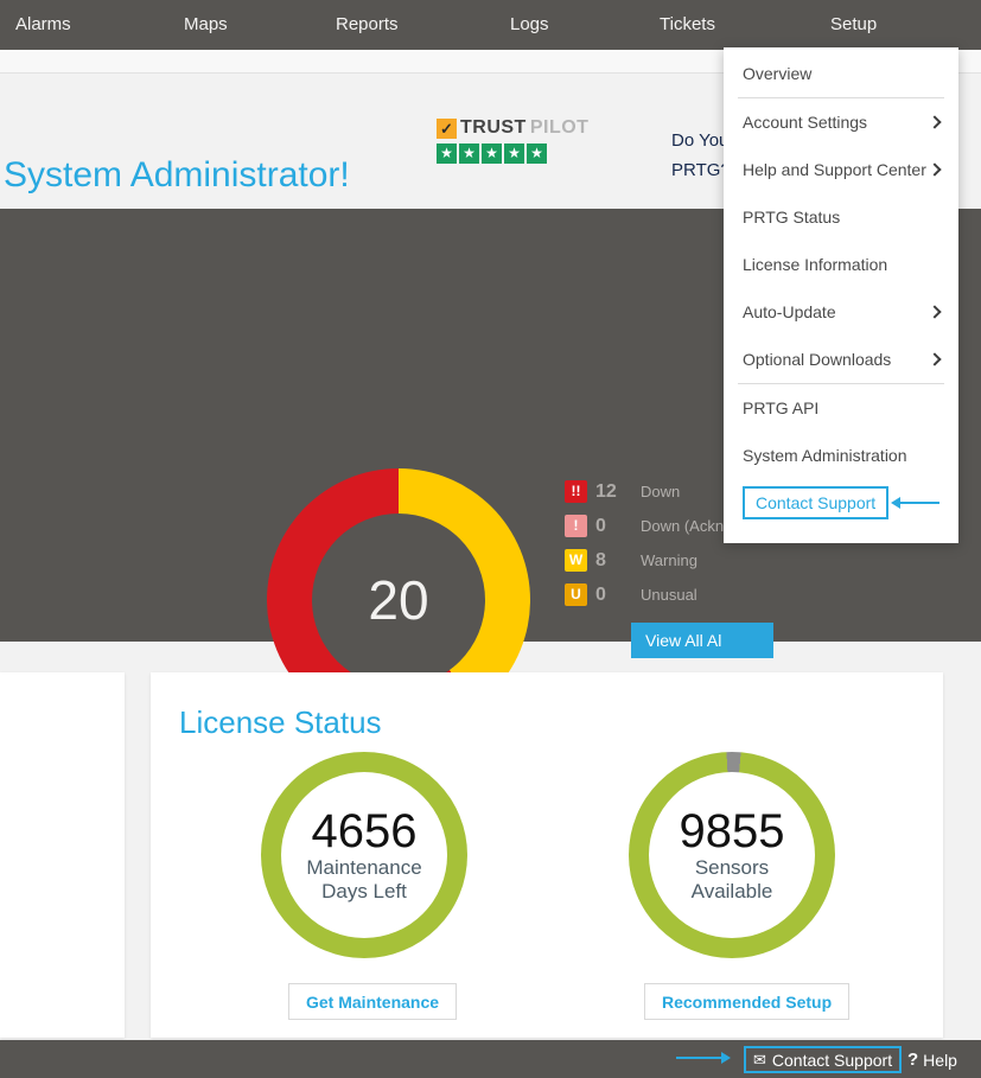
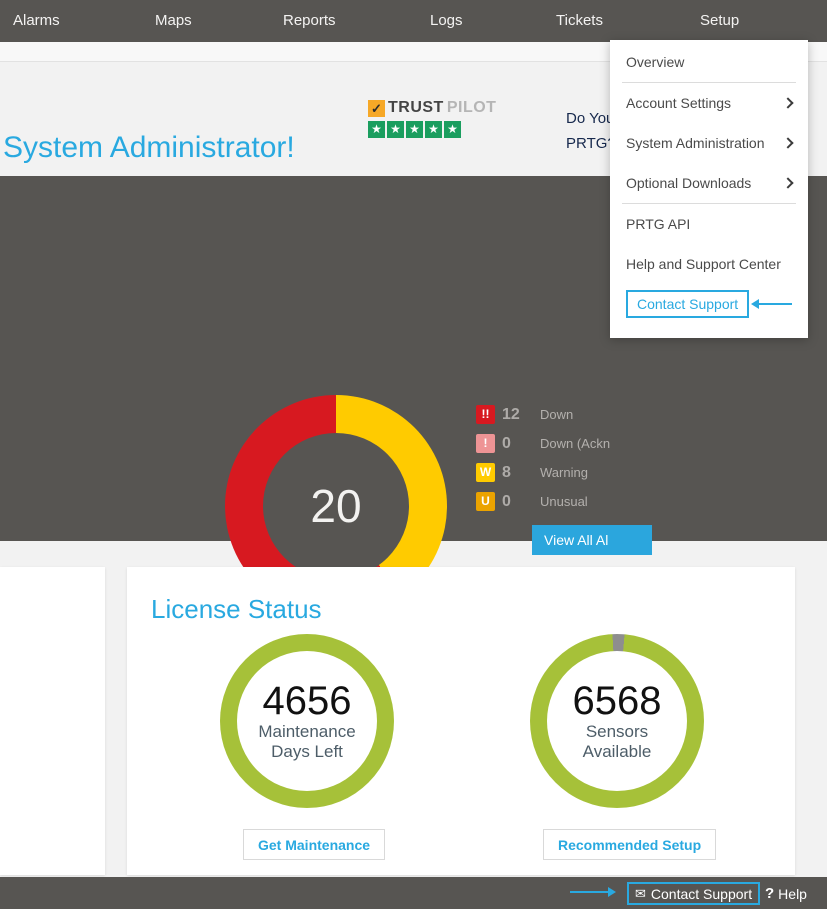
  Alarms
  Maps
  Reports
  Logs
  Tickets
  Setup
  System Administrator!
  ✓
  TRUST
  PILOT
  ★
  ★
  ★
  ★
  ★
  Do Yo
  PRTG
  20
  !!
  12
  Down
  !
  0
  Down (Ackn
  W
  8
  Warning
  U
  0
  Unusual
  View All Al
  License Status
  4656
  Maintenance
  Days Left
- 9855
+ 6568
  Sensors
  Available
  Get Maintenance
  Recommended Setup
  ✉
  Contact Support
  ?
  Help
  Overview
  Account Settings
- Help and Support Center
+ System Administration
- PRTG Status
- License Information
- Auto-Update
  Optional Downloads
  PRTG API
- System Administration
+ Help and Support Center
  Contact Support
